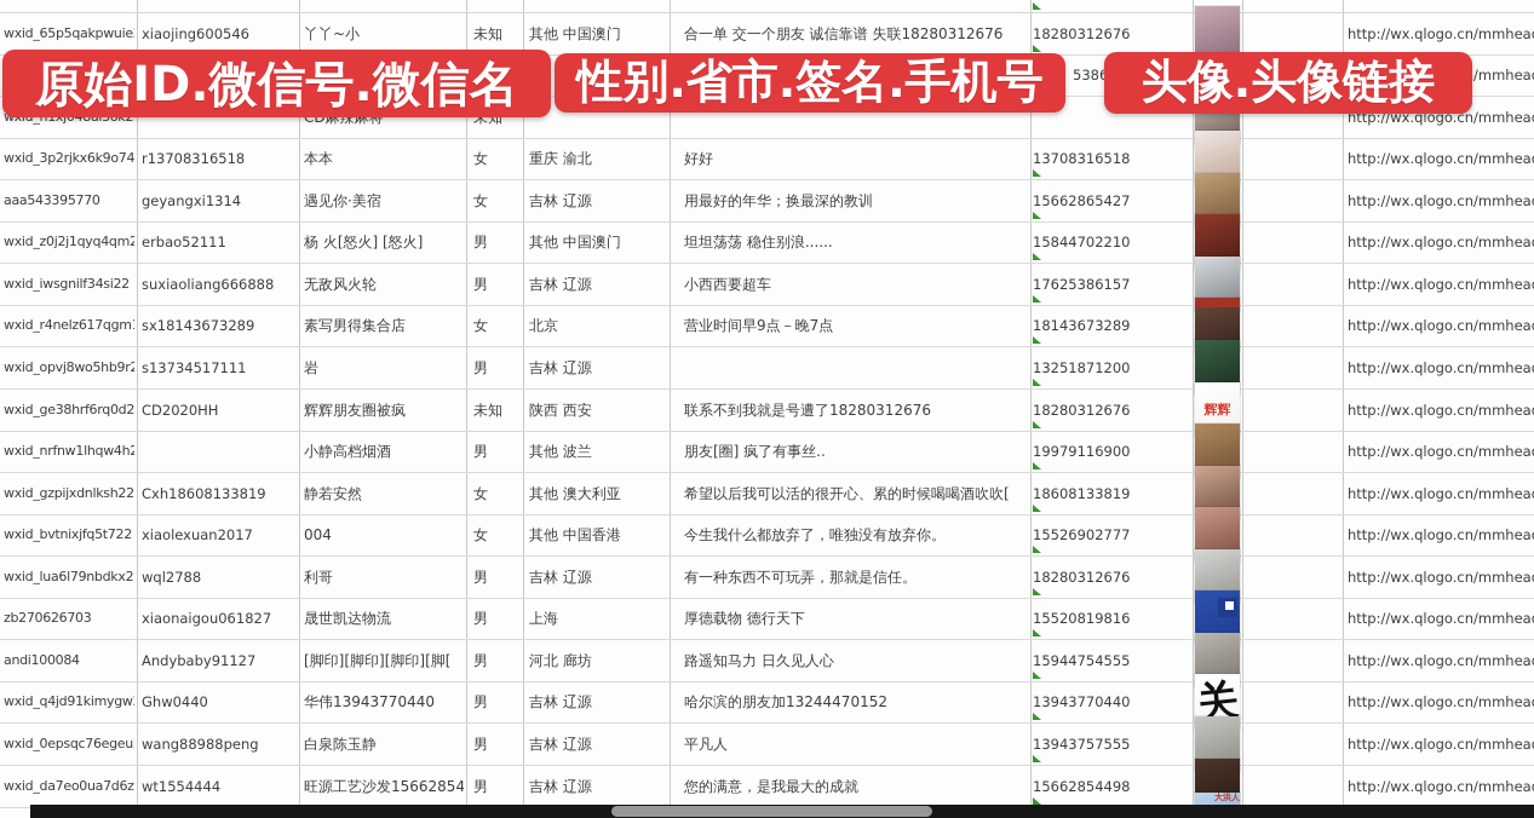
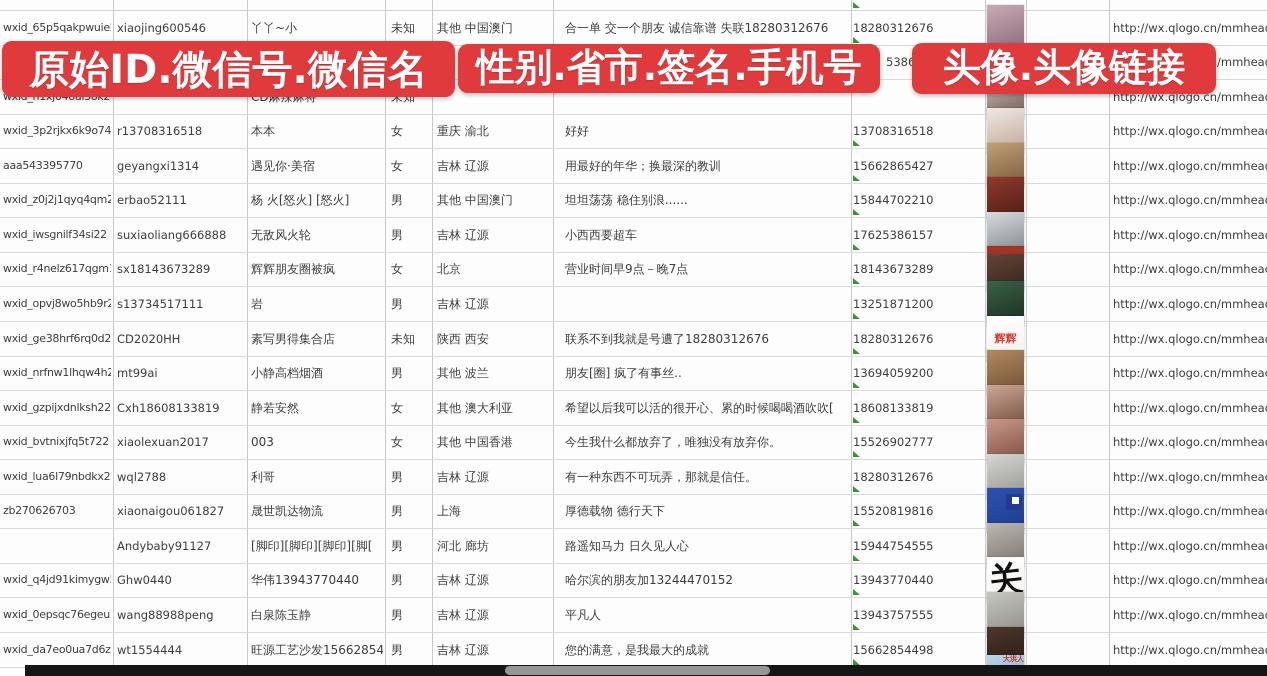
  wxid_65p5qakpwuie
  xiaojing600546
  丫丫~小
  未知
  其他 中国澳门
  合一单 交一个朋友 诚信靠谱 失联18280312676
  18280312676
  http://wx.qlogo.cn/mmhea
  538
  http://wx.qlogo.cn/mmhea
  wxid_3p2rjkx6k9o74
  r13708316518
  本本
  女
  重庆 渝北
  好好
  13708316518
  http://wx.qlogo.cn/mmhea
  aaa543395770
  geyangxi1314
  遇见你·美宿
  女
  吉林 辽源
  用最好的年华；换最深的教训
  15662865427
  http://wx.qlogo.cn/mmhea
  wxid_z0j2j1qyq4qm2
  erbao52111
  杨 火[怒火] [怒火]
  男
  其他 中国澳门
  坦坦荡荡 稳住别浪......
  15844702210
  http://wx.qlogo.cn/mmhea
  wxid_iwsgnilf34si22
  suxiaoliang666888
  无敌风火轮
  男
  吉林 辽源
  小西西要超车
  17625386157
  http://wx.qlogo.cn/mmhea
  wxid_r4nelz617qgm
  sx18143673289
- 素写男得集合店
+ 辉辉朋友圈被疯
  女
  北京
  营业时间早9点－晚7点
  18143673289
  http://wx.qlogo.cn/mmhea
  wxid_opvj8wo5hb9r2
  s13734517111
  岩
  男
  吉林 辽源
  13251871200
  http://wx.qlogo.cn/mmhea
  wxid_ge38hrf6rq0d2
  CD2020HH
- 辉辉朋友圈被疯
+ 素写男得集合店
  未知
  陕西 西安
  联系不到我就是号遭了18280312676
  18280312676
  辉辉
  http://wx.qlogo.cn/mmhea
  wxid_nrfnw1lhqw4h2
+ mt99ai
  小静高档烟酒
  男
  其他 波兰
  朋友[圈] 疯了有事丝..
- 19979116900
+ 13694059200
  http://wx.qlogo.cn/mmhea
  wxid_gzpijxdnlksh22
  Cxh18608133819
  静若安然
  女
  其他 澳大利亚
  希望以后我可以活的很开心、累的时候喝喝酒吹吹[
  18608133819
  http://wx.qlogo.cn/mmhea
  wxid_bvtnixjfq5t722
  xiaolexuan2017
- 004
+ 003
  女
  其他 中国香港
  今生我什么都放弃了，唯独没有放弃你。
  15526902777
  http://wx.qlogo.cn/mmhea
  wxid_lua6l79nbdkx2
  wql2788
  利哥
  男
  吉林 辽源
  有一种东西不可玩弄，那就是信任。
  18280312676
  http://wx.qlogo.cn/mmhea
  zb270626703
  xiaonaigou061827
  晟世凯达物流
  男
  上海
  厚德载物 德行天下
  15520819816
  http://wx.qlogo.cn/mmhea
- andi100084
  Andybaby91127
  [脚印][脚印][脚印][脚[
  男
  河北 廊坊
  路遥知马力 日久见人心
  15944754555
  http://wx.qlogo.cn/mmhea
  wxid_q4jd91kimygw
  Ghw0440
  华伟13943770440
  男
  吉林 辽源
  哈尔滨的朋友加13244470152
  13943770440
  http://wx.qlogo.cn/mmhea
  wxid_0epsqc76egeu
  wang88988peng
  白泉陈玉静
  男
  吉林 辽源
  平凡人
  13943757555
  http://wx.qlogo.cn/mmhea
  wxid_da7eo0ua7d6z
  wt1554444
  旺源工艺沙发15662854
  男
  吉林 辽源
  您的满意，是我最大的成就
  15662854498
  http://wx.qlogo.cn/mmhea
  大洪人
  原始ID.微信号.微信名
  性别.省市.签名.手机号
  头像.头像链接
